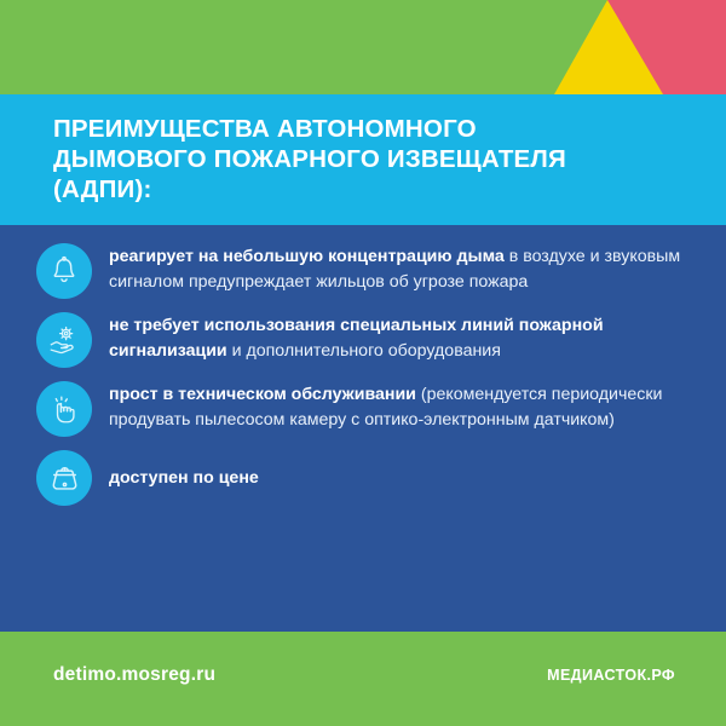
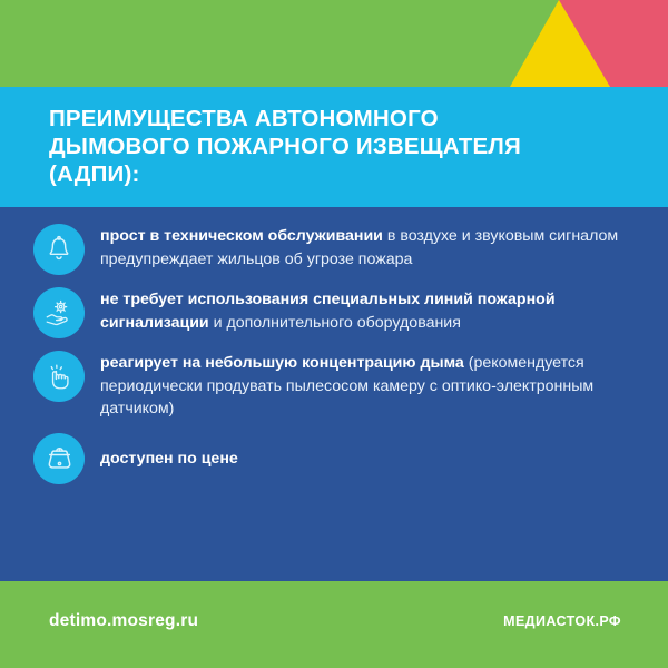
  ПРЕИМУЩЕСТВА АВТОНОМНОГО
  ДЫМОВОГО ПОЖАРНОГО ИЗВЕЩАТЕЛЯ
  (АДПИ):
- реагирует на небольшую концентрацию дыма в воздухе и звуковым сигналом предупреждает жильцов об угрозе пожара
+ прост в техническом обслуживании в воздухе и звуковым сигналом предупреждает жильцов об угрозе пожара
  не требует использования специальных линий пожарной сигнализации и дополнительного оборудования
- прост в техническом обслуживании (рекомендуется периодически продувать пылесосом камеру с оптико-электронным датчиком)
+ реагирует на небольшую концентрацию дыма (рекомендуется периодически продувать пылесосом камеру с оптико-электронным датчиком)
  доступен по цене
  detimo.mosreg.ru
  МЕДИАСТОК.РФ
